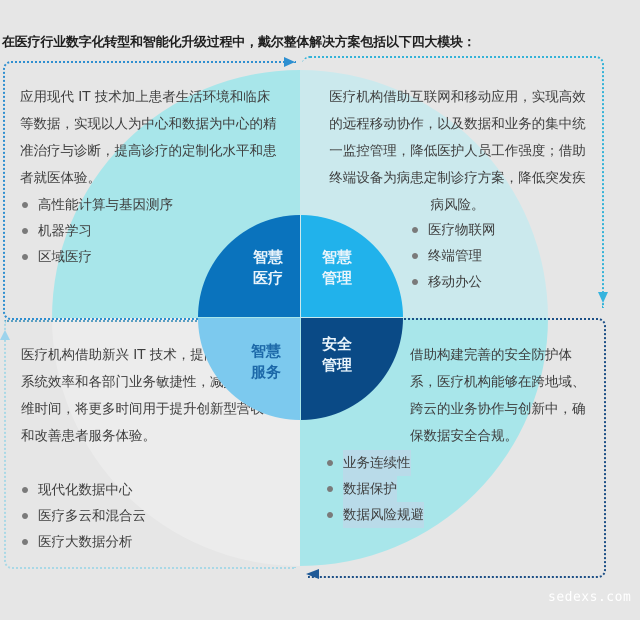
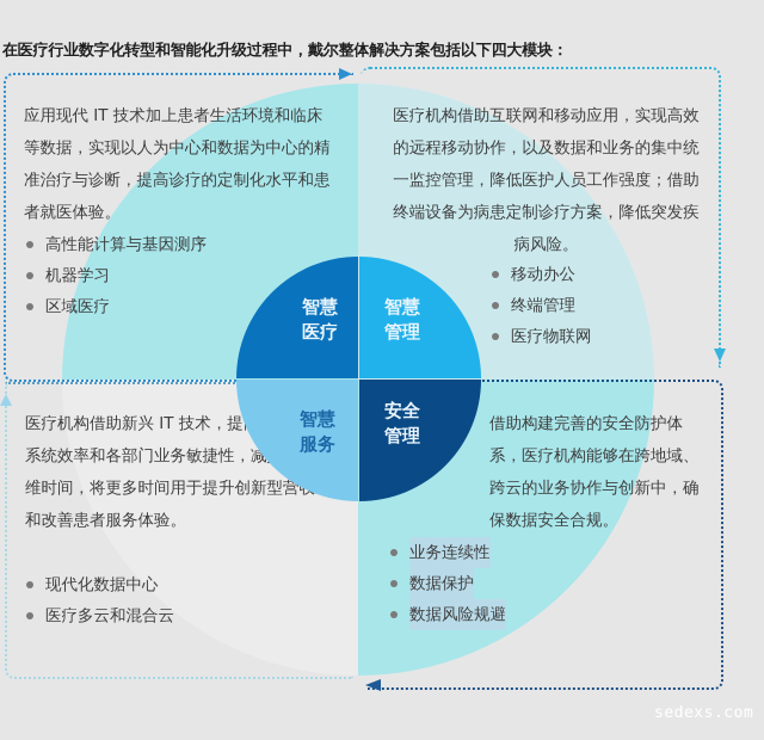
  在医疗行业数字化转型和智能化升级过程中，戴尔整体解决方案包括以下四大模块：
  应用现代 IT 技术加上患者生活环境和临床等数据，实现以人为中心和数据为中心的精准治疗与诊断，提高诊疗的定制化水平和患者就医体验。
  高性能计算与基因测序
  机器学习
  区域医疗
  医疗机构借助互联网和移动应用，实现高效的远程移动协作，以及数据和业务的集中统一监控管理，降低医护人员工作强度；借助终端设备为病患定制诊疗方案，降低突发疾病风险。
- 医疗物联网
+ 移动办公
  终端管理
- 移动办公
+ 医疗物联网
  医疗机构借助新兴 IT 技术，提 系统效率和各部门业务敏捷性，减维时间，将更多时间用于提升创新型营和改善患者服务体验。
  现代化数据中心
  医疗多云和混合云
- 医疗大数据分析
  借助构建完善的安全防护体系，医疗机构能够在跨地域、跨云的业务协作与创新中，确保数据安全合规。
  业务连续性
  数据保护
  数据风险规避
  智慧医疗
  智慧管理
  智慧服务
  安全管理
  sedexs.com
